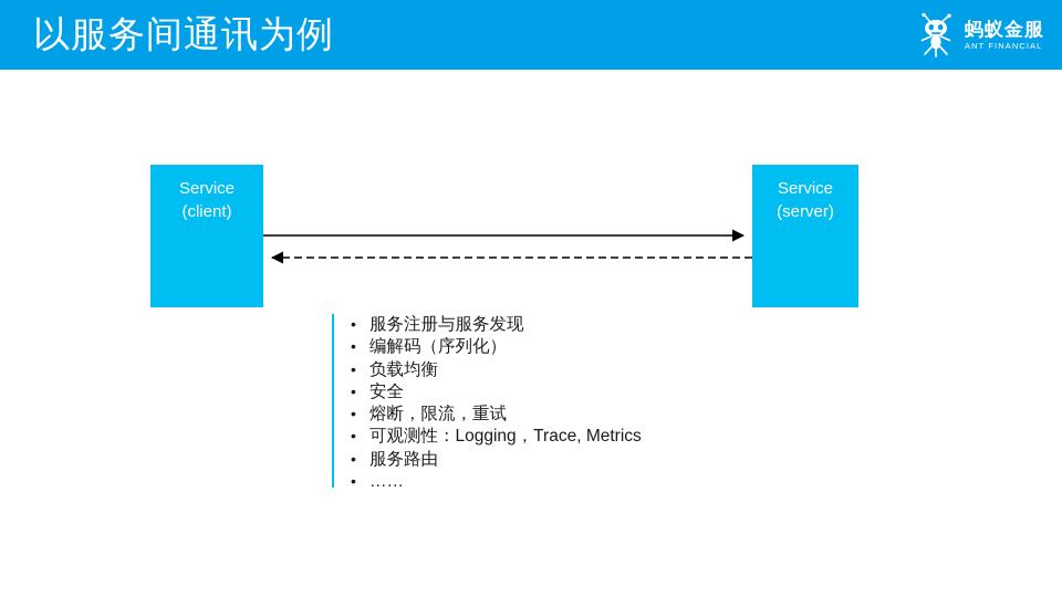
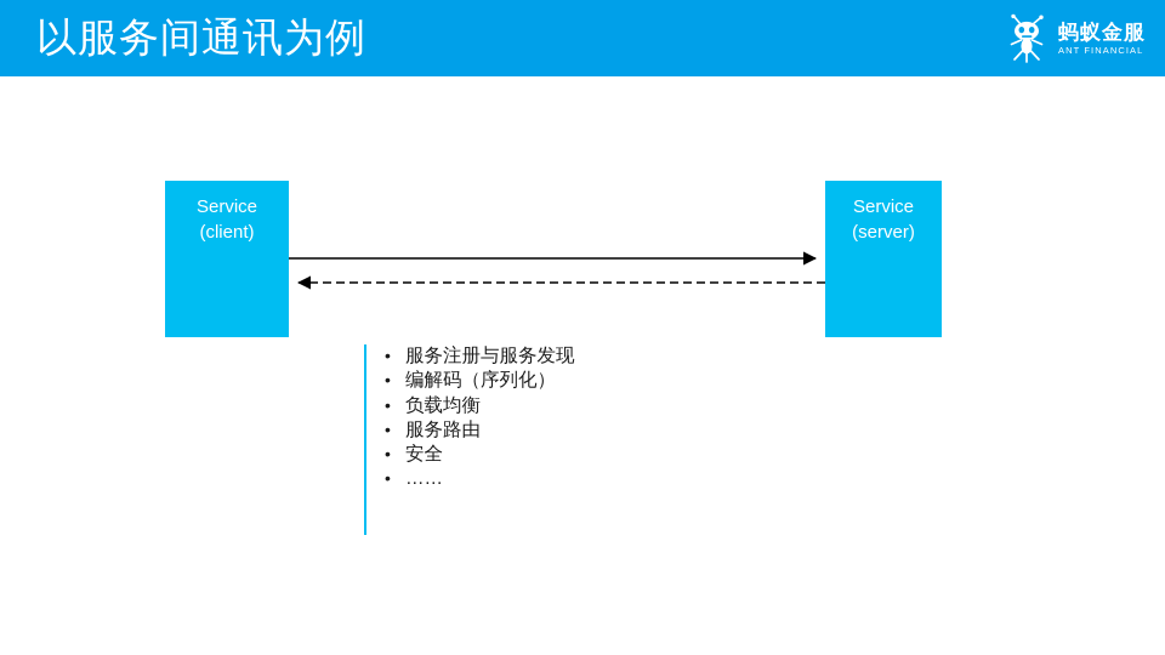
  以服务间通讯为例
  蚂蚁金服
  ANT FINANCIAL
  Service
  (client)
  Service
  (server)
  服务注册与服务发现
  编解码（序列化）
  负载均衡
- 安全
+ 服务路由
- 熔断，限流，重试
- 可观测性：Logging，Trace, Metrics
- 服务路由
+ 安全
  ……
